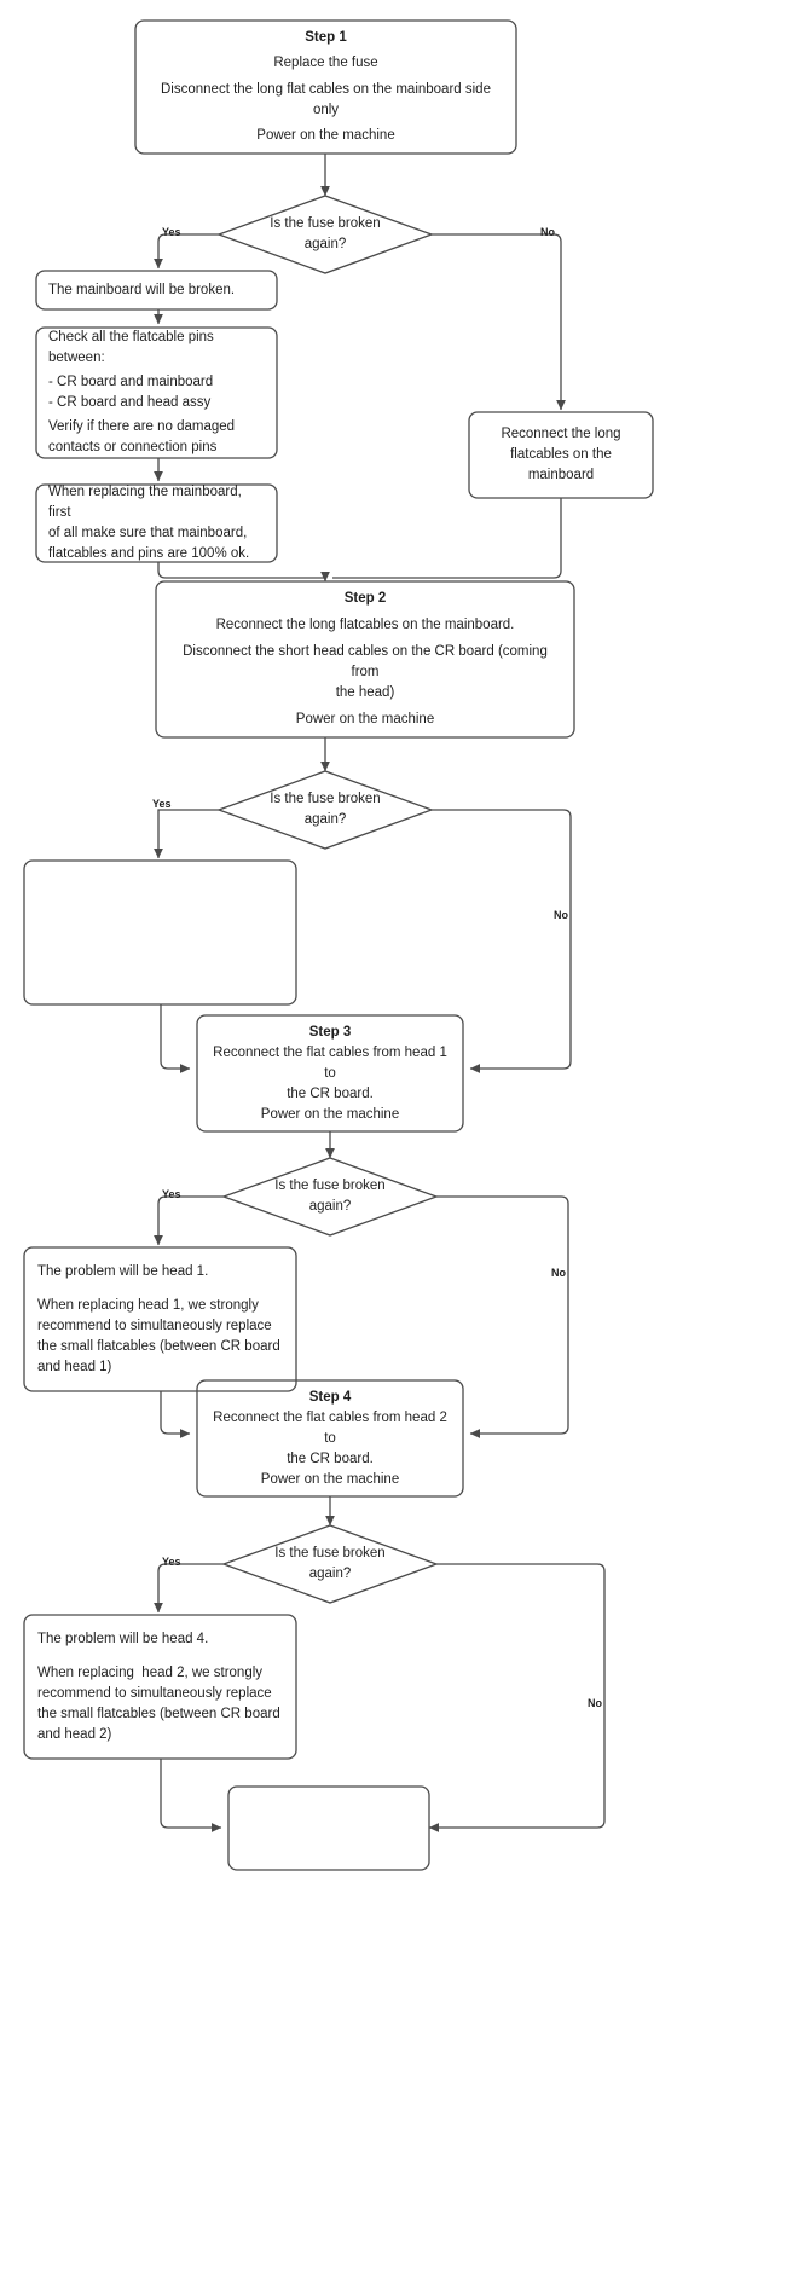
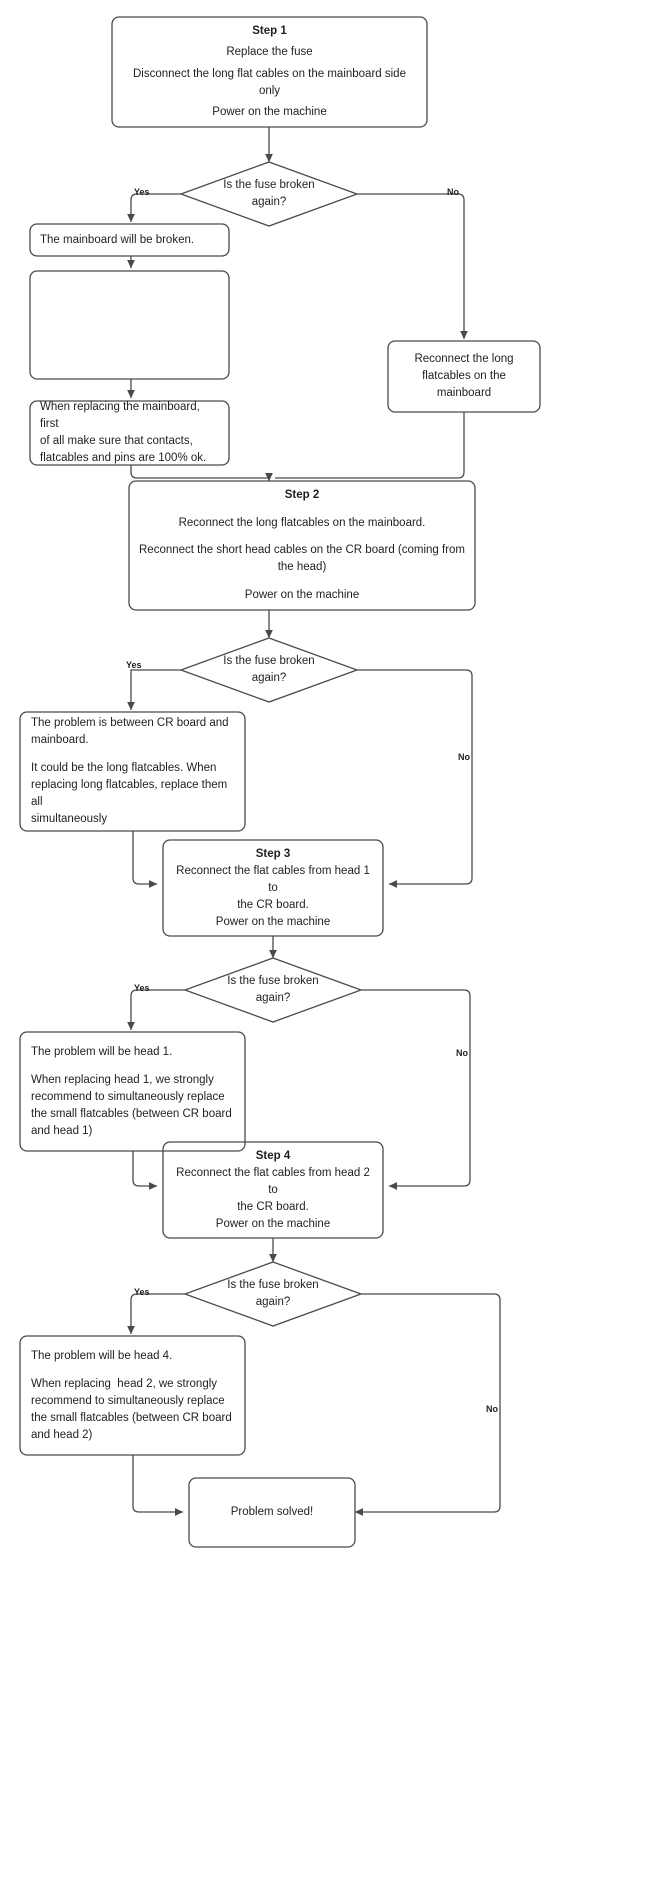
  Step 1
  Replace the fuse
  Disconnect the long flat cables on the mainboard side only
  Power on the machine
  Is the fuse broken
  again?
  Yes
  No
  The mainboard will be broken.
- Check all the flatcable pins between:
- - CR board and mainboard
- - CR board and head assy
- Verify if there are no damaged
- contacts or connection pins
  When replacing the mainboard, first
- of all make sure that mainboard,
+ of all make sure that contacts,
  flatcables and pins are 100% ok.
  Reconnect the long
  flatcables on the mainboard
  Step 2
  Reconnect the long flatcables on the mainboard.
- Disconnect the short head cables on the CR board (coming from
+ Reconnect the short head cables on the CR board (coming from
  the head)
  Power on the machine
  Is the fuse broken
  again?
  Yes
  No
+ The problem is between CR board and
+ mainboard.
+ It could be the long flatcables. When
+ replacing long flatcables, replace them all
+ simultaneously
  Step 3
  Reconnect the flat cables from head 1 to
  the CR board.
  Power on the machine
  Is the fuse broken
  again?
  Yes
  No
  The problem will be head 1.
  When replacing head 1, we strongly
  recommend to simultaneously replace
  the small flatcables (between CR board
  and head 1)
  Step 4
  Reconnect the flat cables from head 2 to
  the CR board.
  Power on the machine
  Is the fuse broken
  again?
  Yes
  No
  The problem will be head 4.
  When replacing head 2, we strongly
  recommend to simultaneously replace
  the small flatcables (between CR board
  and head 2)
+ Problem solved!
